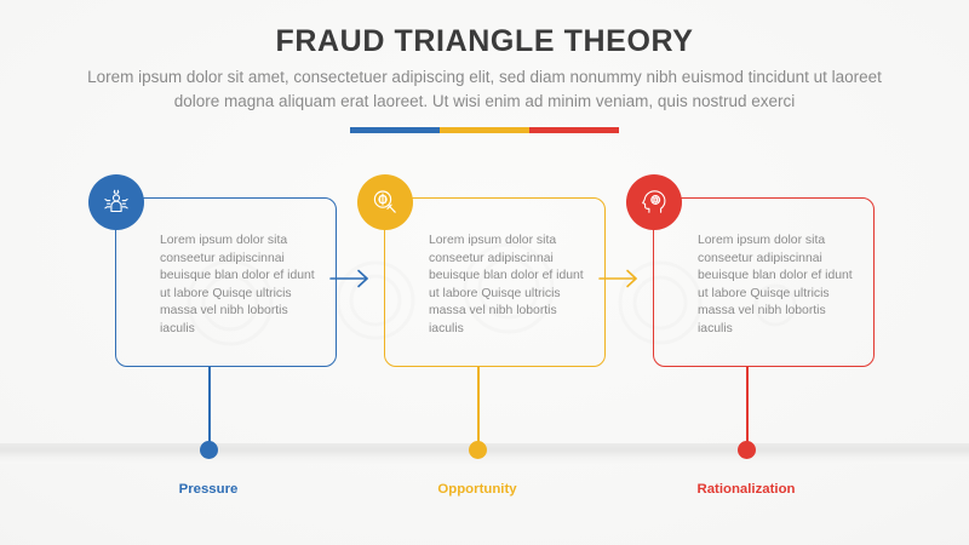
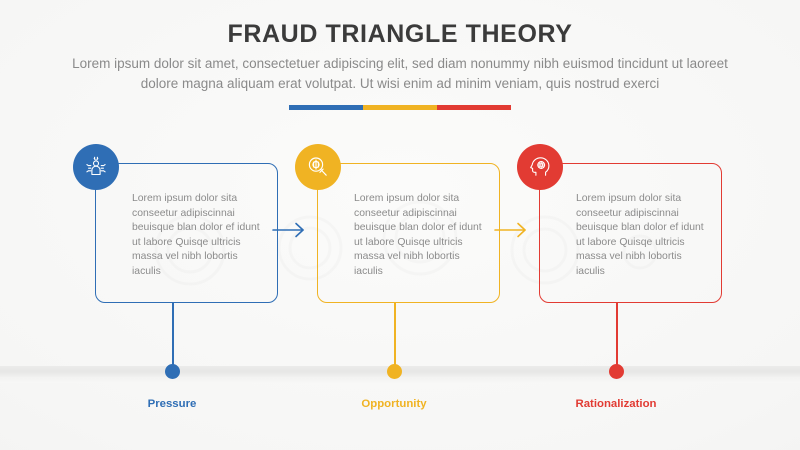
  FRAUD TRIANGLE THEORY
- Lorem ipsum dolor sit amet, consectetuer adipiscing elit, sed diam nonummy nibh euismod tincidunt ut laoreet dolore magna aliquam erat laoreet. Ut wisi enim ad minim veniam, quis nostrud exerci
+ Lorem ipsum dolor sit amet, consectetuer adipiscing elit, sed diam nonummy nibh euismod tincidunt ut laoreet dolore magna aliquam erat volutpat. Ut wisi enim ad minim veniam, quis nostrud exerci
  Lorem ipsum dolor sita conseetur adipiscinnai beuisque blan dolor ef idunt ut labore Quisqe ultricis massa vel nibh lobortis iaculis
  Pressure
  Lorem ipsum dolor sita conseetur adipiscinnai beuisque blan dolor ef idunt ut labore Quisqe ultricis massa vel nibh lobortis iaculis
  Opportunity
  Lorem ipsum dolor sita conseetur adipiscinnai beuisque blan dolor ef idunt ut labore Quisqe ultricis massa vel nibh lobortis iaculis
  Rationalization
